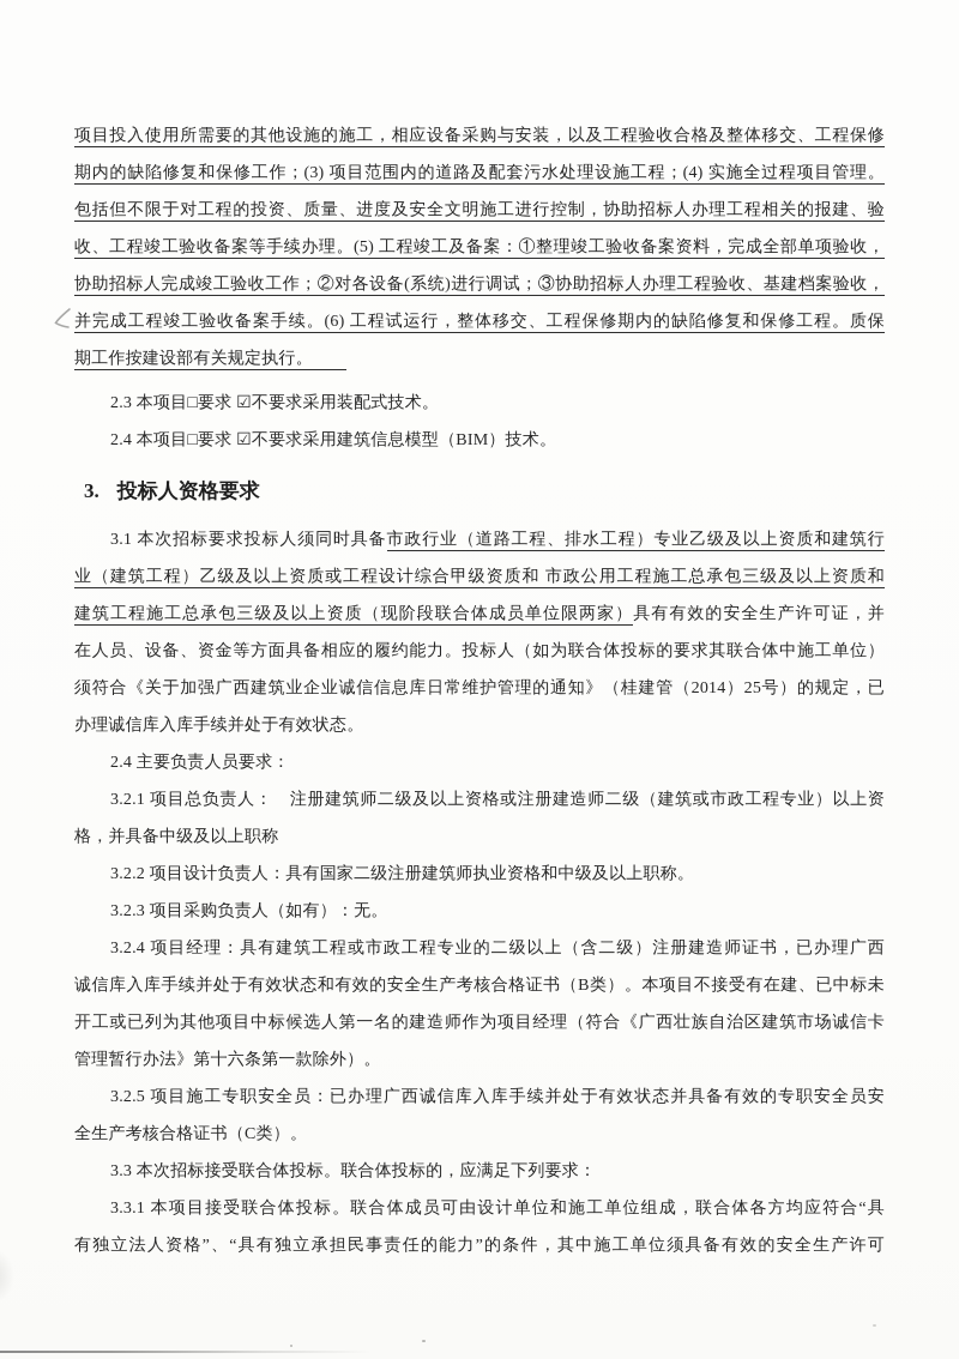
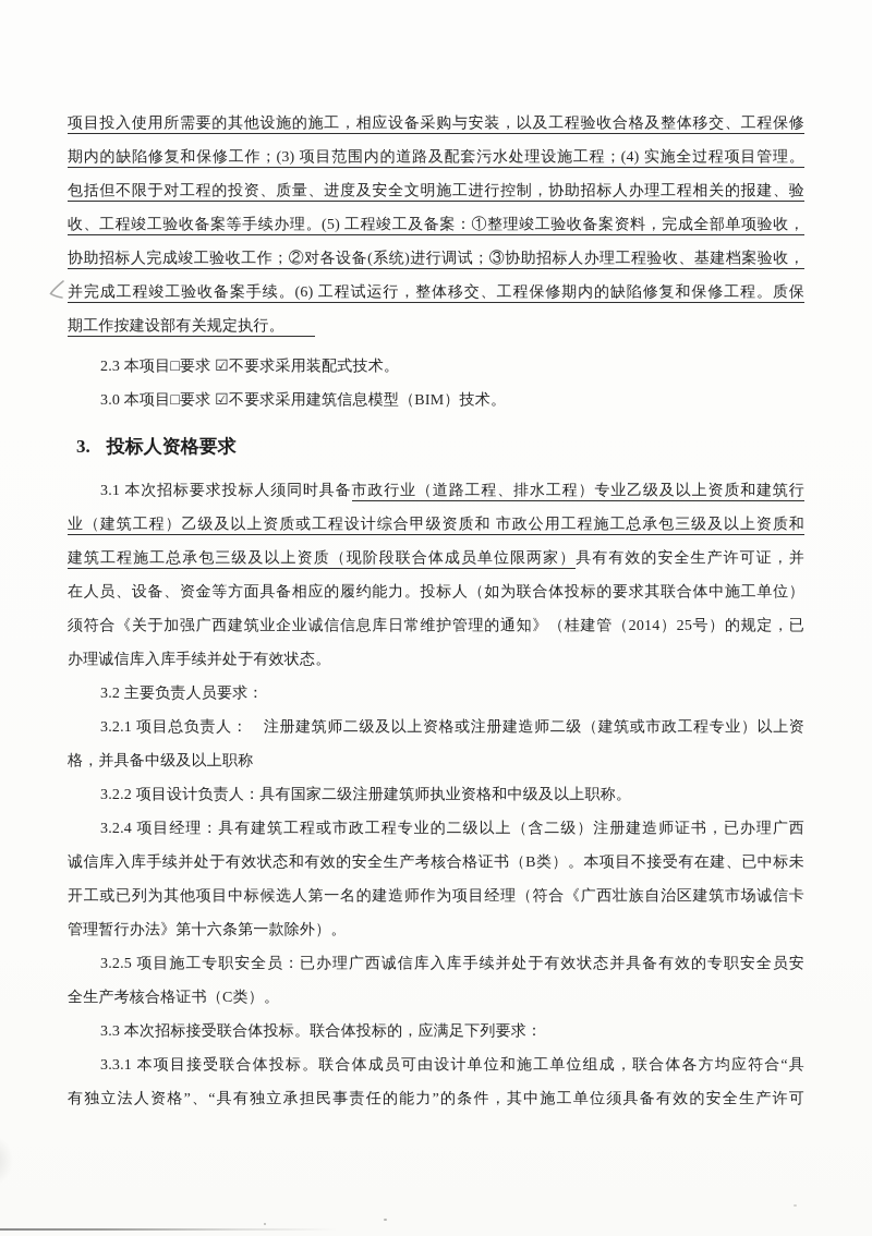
  项目投入使用所需要的其他设施的施工，相应设备采购与安装，以及工程验收合格及整体移交、工程保修
  期内的缺陷修复和保修工作；(3) 项目范围内的道路及配套污水处理设施工程；(4) 实施全过程项目管理。
  包括但不限于对工程的投资、质量、进度及安全文明施工进行控制，协助招标人办理工程相关的报建、验
  收、工程竣工验收备案等手续办理。(5) 工程竣工及备案：①整理竣工验收备案资料，完成全部单项验收，
  协助招标人完成竣工验收工作；②对各设备(系统)进行调试；③协助招标人办理工程验收、基建档案验收，
  并完成工程竣工验收备案手续。(6) 工程试运行，整体移交、工程保修期内的缺陷修复和保修工程。质保
  期工作按建设部有关规定执行。
  2.3 本项目□要求 ☑不要求采用装配式技术。
- 2.4 本项目□要求 ☑不要求采用建筑信息模型（BIM）技术。
+ 3.0 本项目□要求 ☑不要求采用建筑信息模型（BIM）技术。
  3. 投标人资格要求
  3.1 本次招标要求投标人须同时具备市政行业（道路工程、排水工程）专业乙级及以上资质和建筑行
  业（建筑工程）乙级及以上资质或工程设计综合甲级资质和 市政公用工程施工总承包三级及以上资质和
  建筑工程施工总承包三级及以上资质（现阶段联合体成员单位限两家）具有有效的安全生产许可证，并
  在人员、设备、资金等方面具备相应的履约能力。投标人（如为联合体投标的要求其联合体中施工单位）
  须符合《关于加强广西建筑业企业诚信信息库日常维护管理的通知》（桂建管（2014）25号）的规定，已
  办理诚信库入库手续并处于有效状态。
- 2.4 主要负责人员要求：
+ 3.2 主要负责人员要求：
  3.2.1 项目总负责人： 注册建筑师二级及以上资格或注册建造师二级（建筑或市政工程专业）以上资
  格，并具备中级及以上职称
  3.2.2 项目设计负责人：具有国家二级注册建筑师执业资格和中级及以上职称。
- 3.2.3 项目采购负责人（如有）：无。
  3.2.4 项目经理：具有建筑工程或市政工程专业的二级以上（含二级）注册建造师证书，已办理广西
  诚信库入库手续并处于有效状态和有效的安全生产考核合格证书（B类）。本项目不接受有在建、已中标未
  开工或已列为其他项目中标候选人第一名的建造师作为项目经理（符合《广西壮族自治区建筑市场诚信卡
  管理暂行办法》第十六条第一款除外）。
  3.2.5 项目施工专职安全员：已办理广西诚信库入库手续并处于有效状态并具备有效的专职安全员安
  全生产考核合格证书（C类）。
  3.3 本次招标接受联合体投标。联合体投标的，应满足下列要求：
  3.3.1 本项目接受联合体投标。联合体成员可由设计单位和施工单位组成，联合体各方均应符合“具
  有独立法人资格”、“具有独立承担民事责任的能力”的条件，其中施工单位须具备有效的安全生产许可
